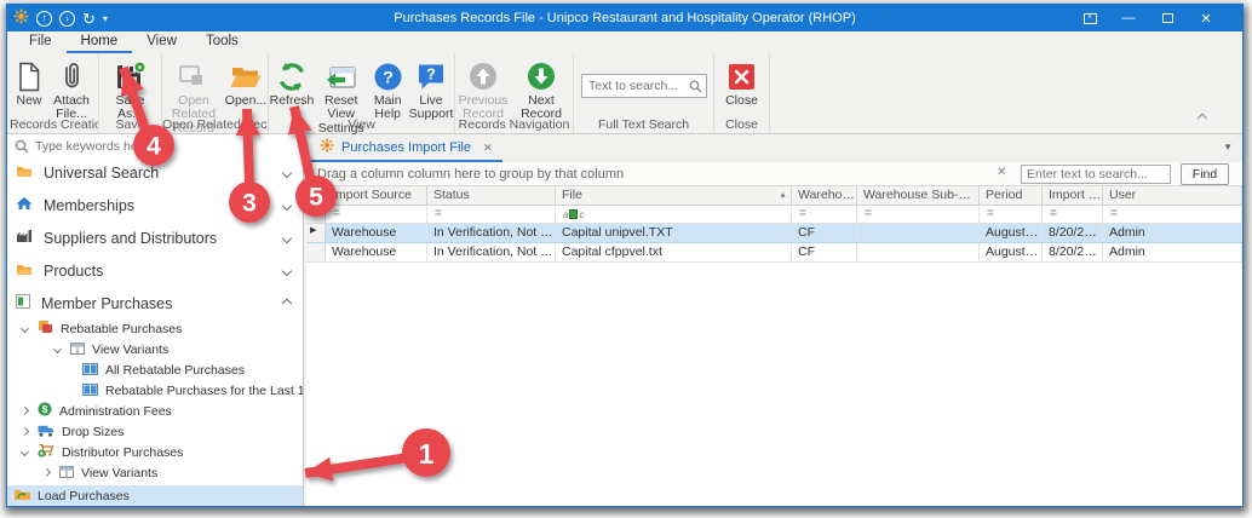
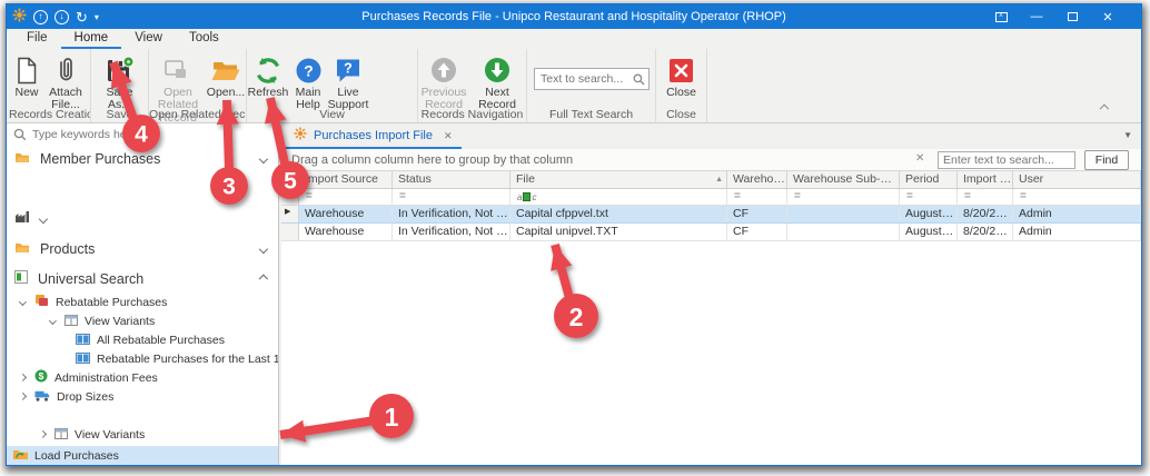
  ↑
  ↓
  ↻
  ▾
  Purchases Records File - Unipco Restaurant and Hospitality Operator (RHOP)
  —
  ✕
  File
  Home
  View
  Tools
  New
  Attach File...
  Records Creatio
  Sav
  Open Related Record
  Open...
  Open Relatedec
  Refresh
- Reset View Settings
  ?
  Main Help
  ?
  Live Support
  View
  Previous Record
  Next Record
  Records Navigation
  Text to search...
  Full Text Search
  Close
  Close
  Type keywords h
- Universal Search
+ Member Purchases
- Memberships
- Suppliers and Distributors
  Products
- Member Purchases
+ Universal Search
  Rebatable Purchases
  View Variants
  All Rebatable Purchases
  Rebatable Purchases for the Last 1
  $
  Administration Fees
  Drop Sizes
- Distributor Purchases
  View Variants
  Load Purchases
  Purchases Import File
  ✕
  ▼
  Drag a column column here to group by that column
  ✕
  Enter text to search...
  Find
  mport Source
  Status
  File
  Warehous
  Warehouse Sub-Gro
  Period
  Import Da
  User
  =
  =
  a
  c
  =
  =
  =
  =
  =
  Warehouse
  In Verification, Not Re
- Capital unipvel.TXT
+ Capital cfppvel.txt
  CF
  August 20
  8/20/2021
  Admin
  Warehouse
  In Verification, Not Re
- Capital cfppvel.txt
+ Capital unipvel.TXT
  CF
  August 20
  8/20/2021
  Admin
  1
+ 2
  3
  4
  5
